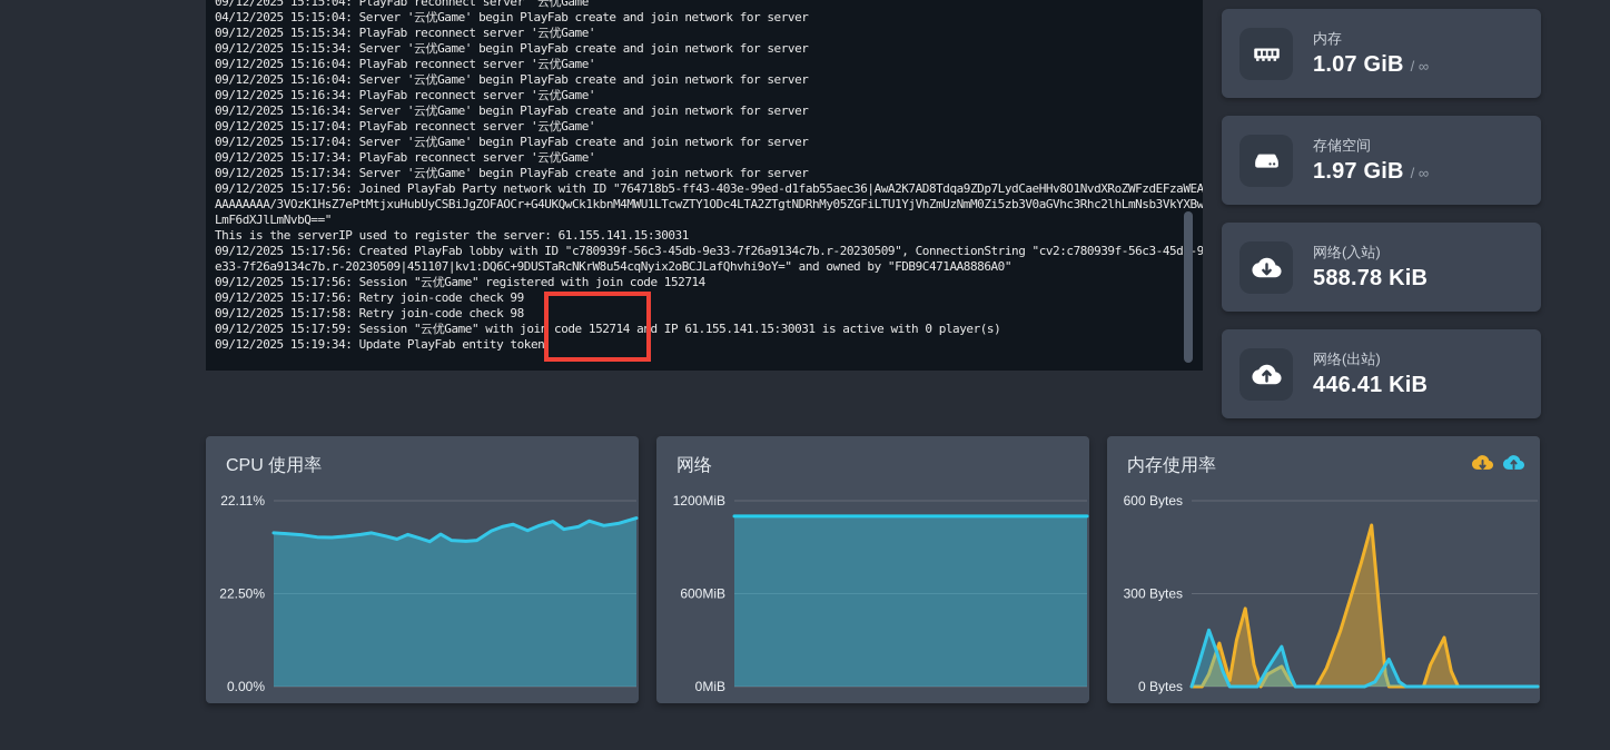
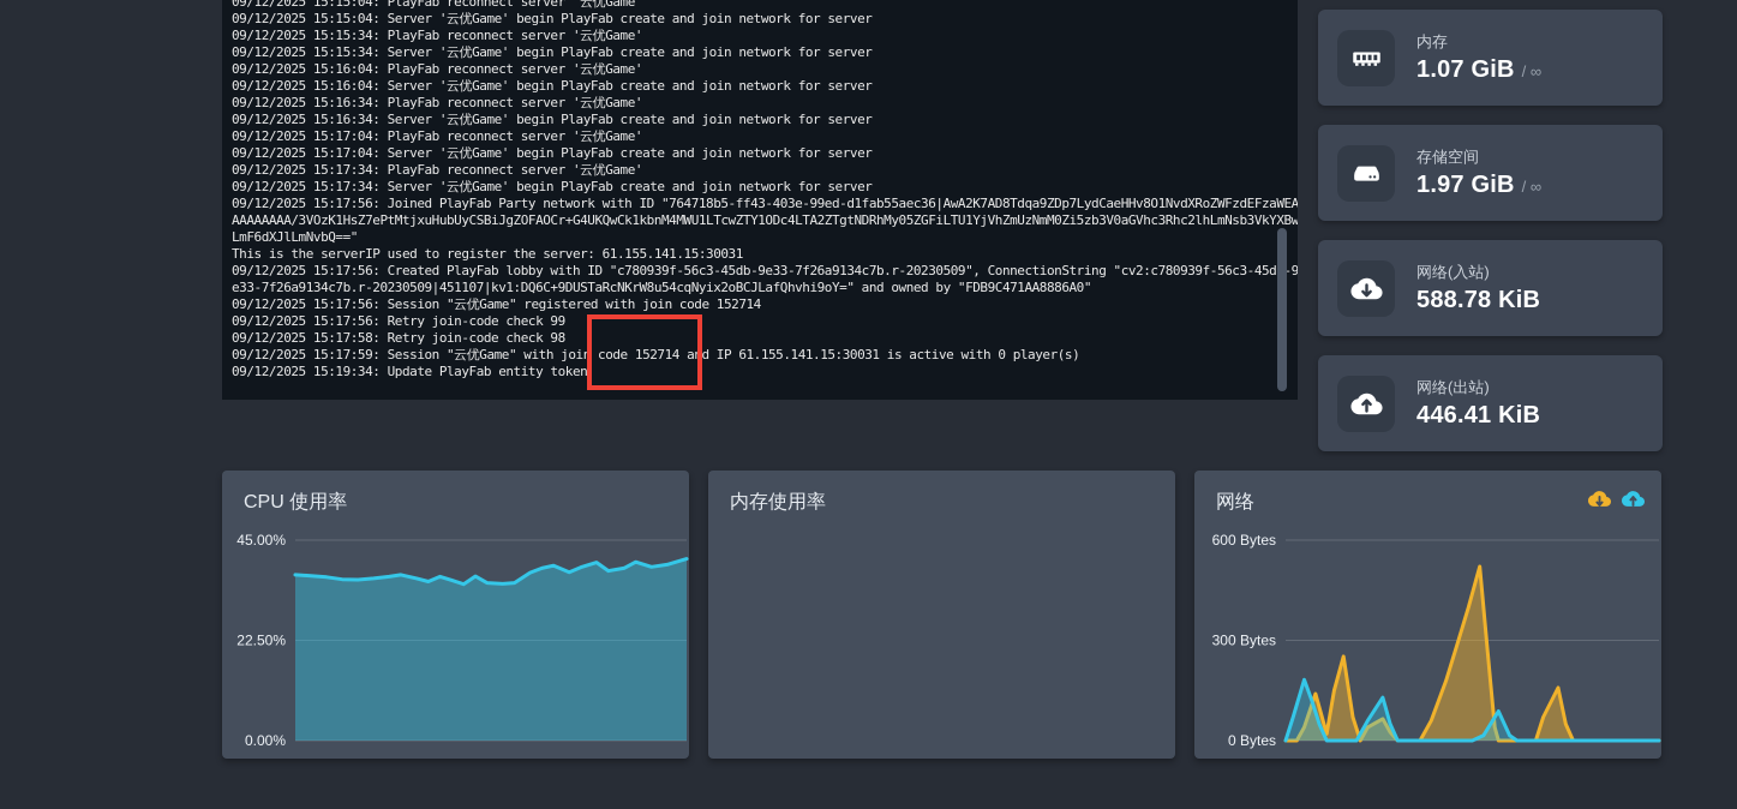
  09/12/2025 15:15:04: PlayFab reconnect server '云优Game'
- 04/12/2025 15:15:04: Server '云优Game' begin PlayFab create and join network for server
+ 09/12/2025 15:15:04: Server '云优Game' begin PlayFab create and join network for server
  09/12/2025 15:15:34: PlayFab reconnect server '云优Game'
  09/12/2025 15:15:34: Server '云优Game' begin PlayFab create and join network for server
  09/12/2025 15:16:04: PlayFab reconnect server '云优Game'
  09/12/2025 15:16:04: Server '云优Game' begin PlayFab create and join network for server
  09/12/2025 15:16:34: PlayFab reconnect server '云优Game'
  09/12/2025 15:16:34: Server '云优Game' begin PlayFab create and join network for server
  09/12/2025 15:17:04: PlayFab reconnect server '云优Game'
  09/12/2025 15:17:04: Server '云优Game' begin PlayFab create and join network for server
  09/12/2025 15:17:34: PlayFab reconnect server '云优Game'
  09/12/2025 15:17:34: Server '云优Game' begin PlayFab create and join network for server
  09/12/2025 15:17:56: Joined PlayFab Party network with ID "764718b5-ff43-403e-99ed-d1fab55aec36|AwA2K7AD8Tdqa9ZDp7LydCaeHHv8O1NvdXRoZWFzdEFzaWEA
  AAAAAAAA/3VOzK1HsZ7ePtMtjxuHubUyCSBiJgZOFAOCr+G4UKQwCk1kbnM4MWU1LTcwZTY1ODc4LTA2ZTgtNDRhMy05ZGFiLTU1YjVhZmUzNmM0Zi5zb3V0aGVhc3Rhc2lhLmNsb3VkYXBw
  LmF6dXJlLmNvbQ=="
  This is the serverIP used to register the server: 61.155.141.15:30031
  09/12/2025 15:17:56: Created PlayFab lobby with ID "c780939f-56c3-45db-9e33-7f26a9134c7b.r-20230509", ConnectionString "cv2:c780939f-56c3-45d-9
  e33-7f26a9134c7b.r-20230509|451107|kv1:DQ6C+9DUSTaRcNKrW8u54cqNyix2oBCJLafQhvhi9oY=" and owned by "FDB9C471AA8886A0"
  09/12/2025 15:17:56: Session "云优Game" registered with join code 152714
  09/12/2025 15:17:56: Retry join-code check 99
  09/12/2025 15:17:58: Retry join-code check 98
  09/12/2025 15:17:59: Session "云优Game" with join code 152714 and IP 61.155.141.15:30031 is active with 0 player(s)
  09/12/2025 15:19:34: Update PlayFab entity token
  内存
  1.07 GiB
  / ∞
  存储空间
  1.97 GiB
  / ∞
  网络(入站)
  588.78 KiB
  网络(出站)
  446.41 KiB
  CPU 使用率
- 22.11%
+ 45.00%
  22.50%
  0.00%
- 网络
+ 内存使用率
- 1200MiB
- 600MiB
- 0MiB
- 内存使用率
+ 网络
  600 Bytes
  300 Bytes
  0 Bytes
